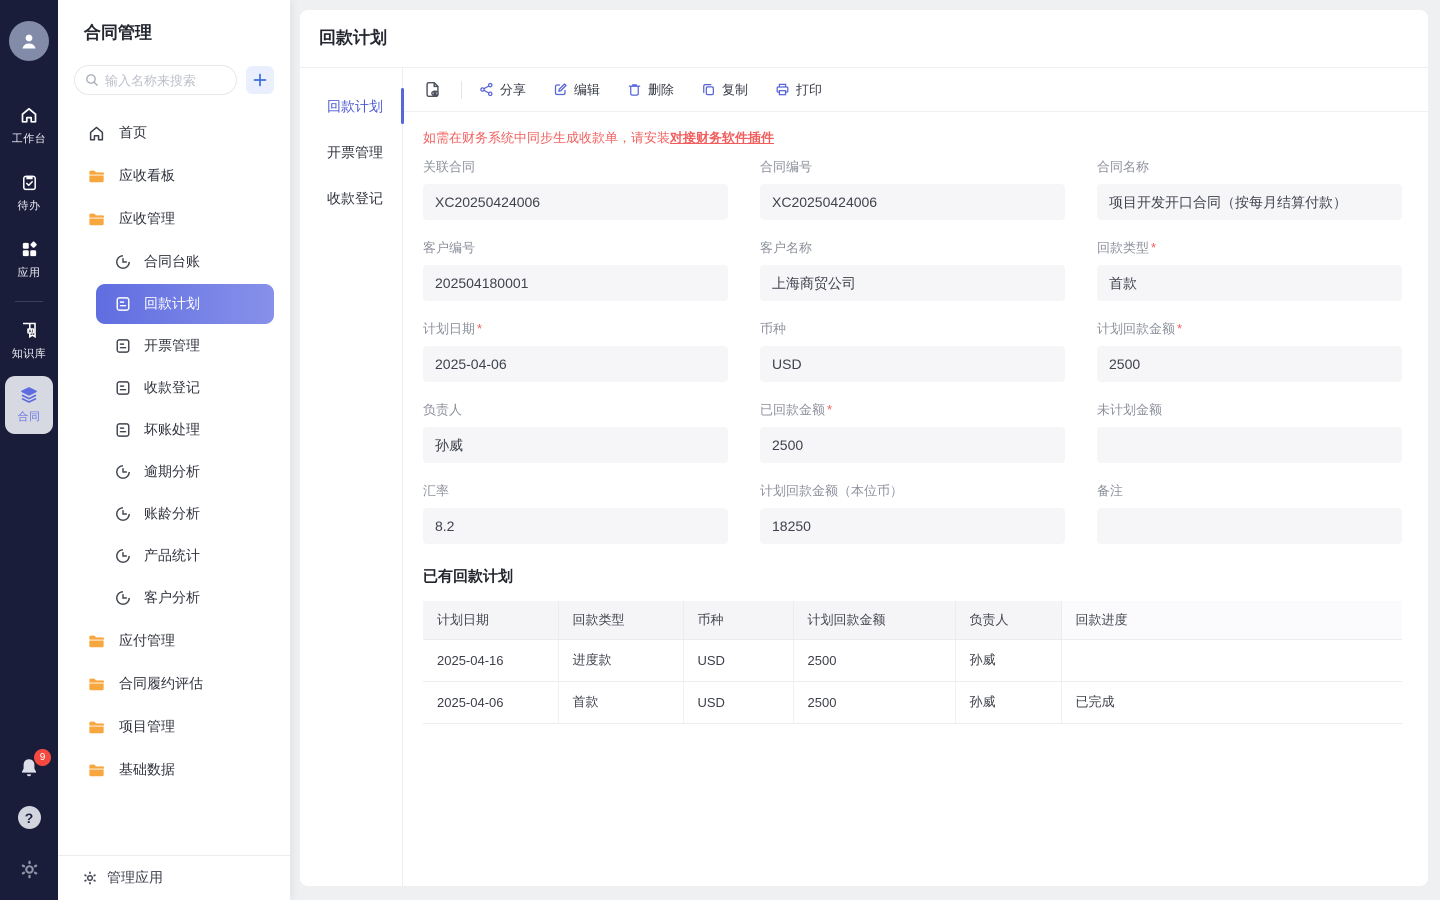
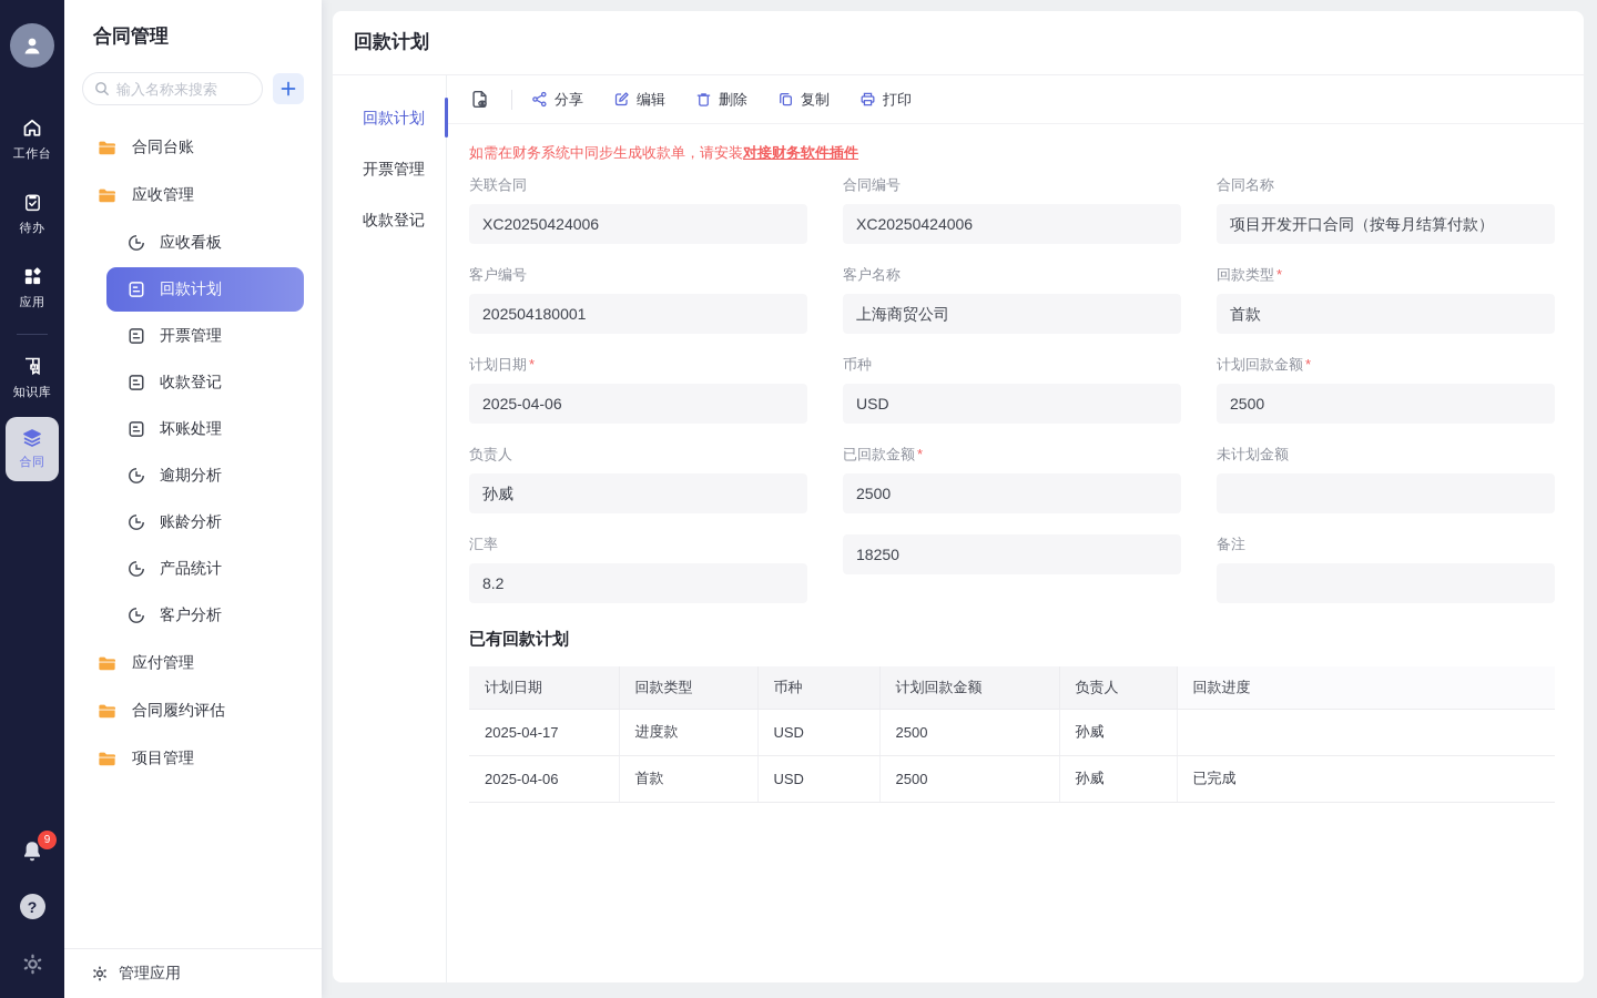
  工作台
  待办
  应用
  知识库
  合同
  9
  ?
  合同管理
  输入名称来搜索
- 首页
- 应收看板
+ 合同台账
  应收管理
- 合同台账
+ 应收看板
  回款计划
  开票管理
  收款登记
  坏账处理
  逾期分析
  账龄分析
  产品统计
  客户分析
  应付管理
  合同履约评估
  项目管理
- 基础数据
  管理应用
  回款计划
  回款计划
  开票管理
  收款登记
  分享
  编辑
  删除
  复制
  打印
  如需在财务系统中同步生成收款单，请安装对接财务软件插件
  关联合同
  XC20250424006
  合同编号
  XC20250424006
  合同名称
  项目开发开口合同（按每月结算付款）
  客户编号
  202504180001
  客户名称
  上海商贸公司
  回款类型 *
  首款
  计划日期 *
  2025-04-06
  币种
  USD
  计划回款金额 *
  2500
  负责人
  孙威
  已回款金额 *
  2500
  未计划金额
  汇率
  8.2
- 计划回款金额（本位币）
  18250
  备注
  已有回款计划
  计划日期	回款类型	币种	计划回款金额	负责人	回款进度
- 2025-04-16	进度款	USD	2500	孙威
+ 2025-04-17	进度款	USD	2500	孙威
  2025-04-06	首款	USD	2500	孙威	已完成
